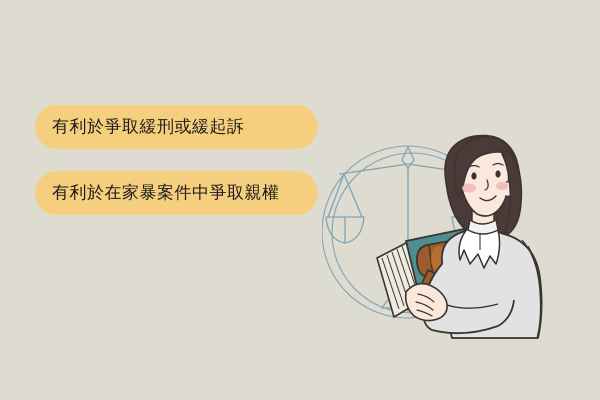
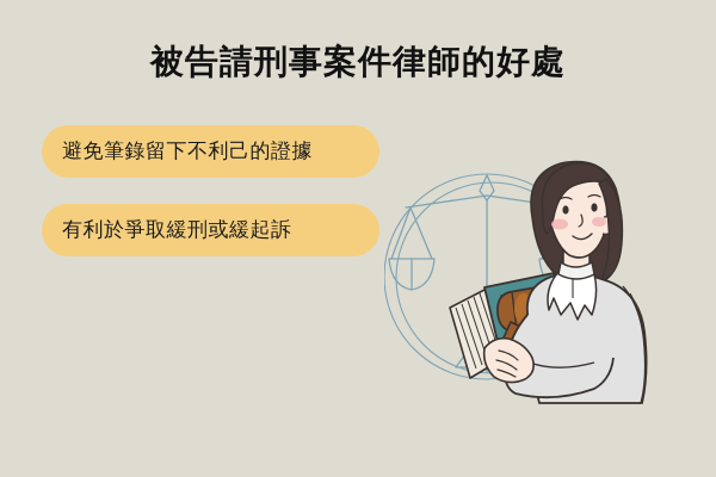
+ 被告請刑事案件律師的好處
+ 避免筆錄留下不利己的證據
  有利於爭取緩刑或緩起訴
- 有利於在家暴案件中爭取親權
